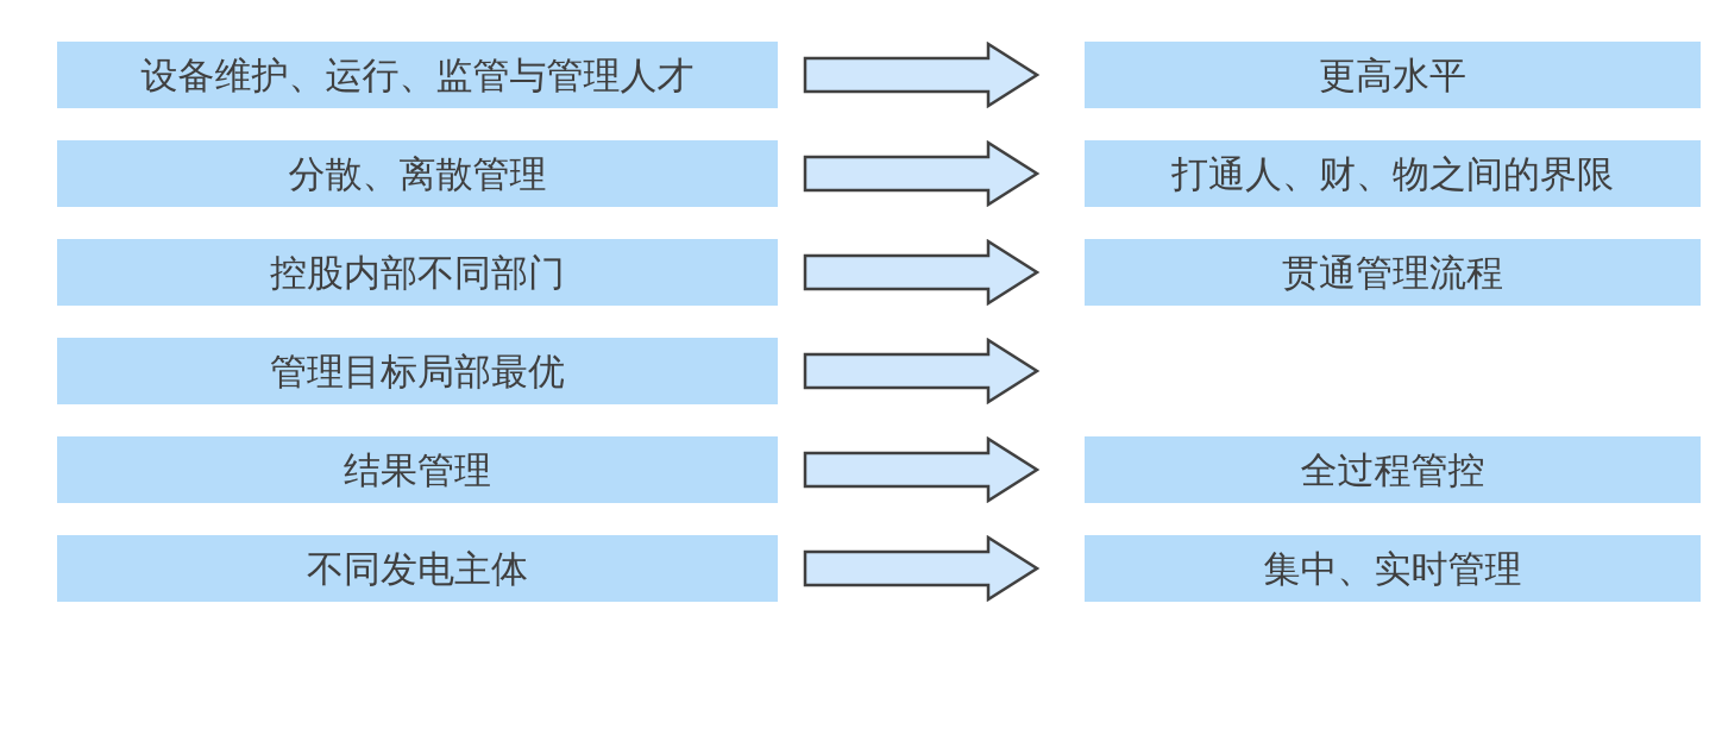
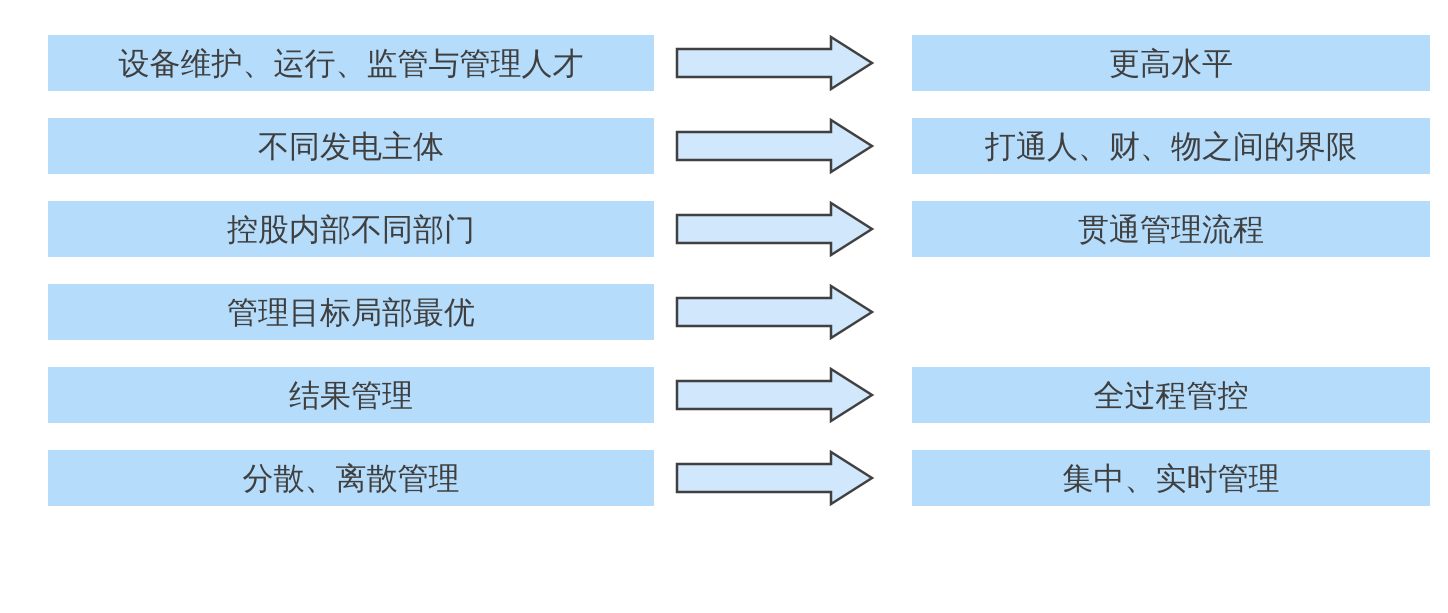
  设备维护、运行、监管与管理人才
  更高水平
- 分散、离散管理
+ 不同发电主体
  打通人、财、物之间的界限
  控股内部不同部门
  贯通管理流程
  管理目标局部最优
  结果管理
  全过程管控
- 不同发电主体
+ 分散、离散管理
  集中、实时管理
